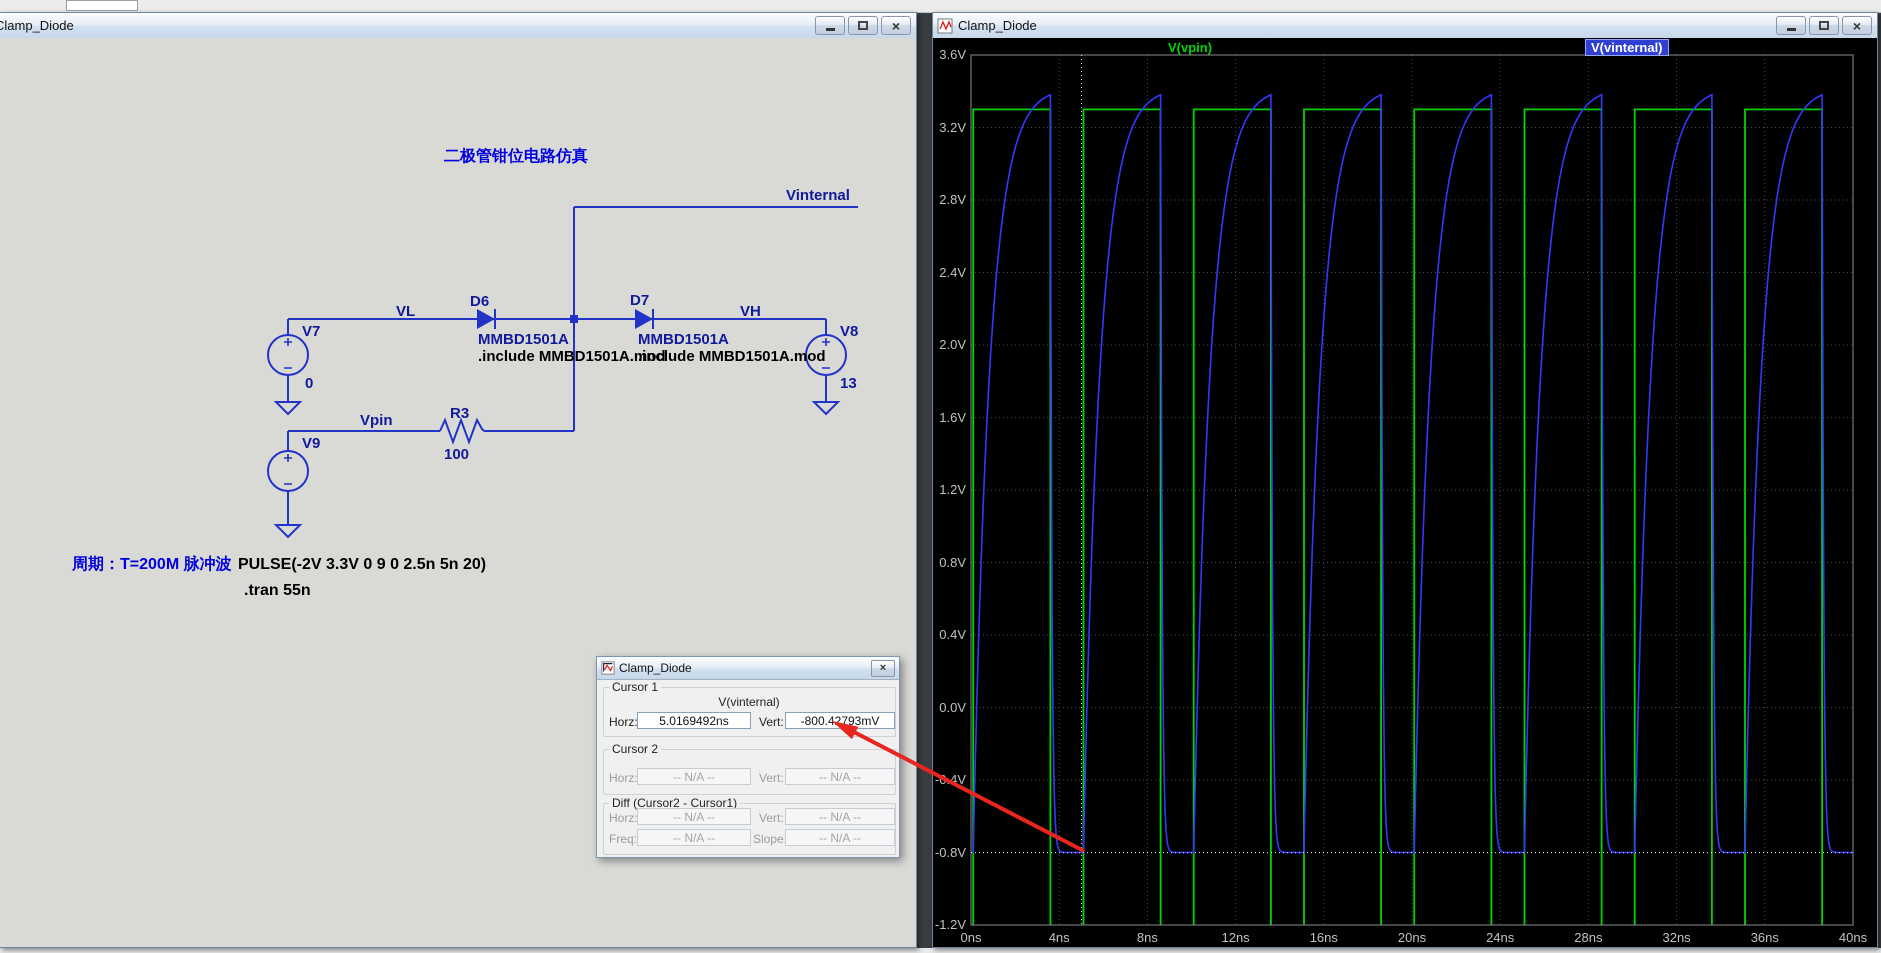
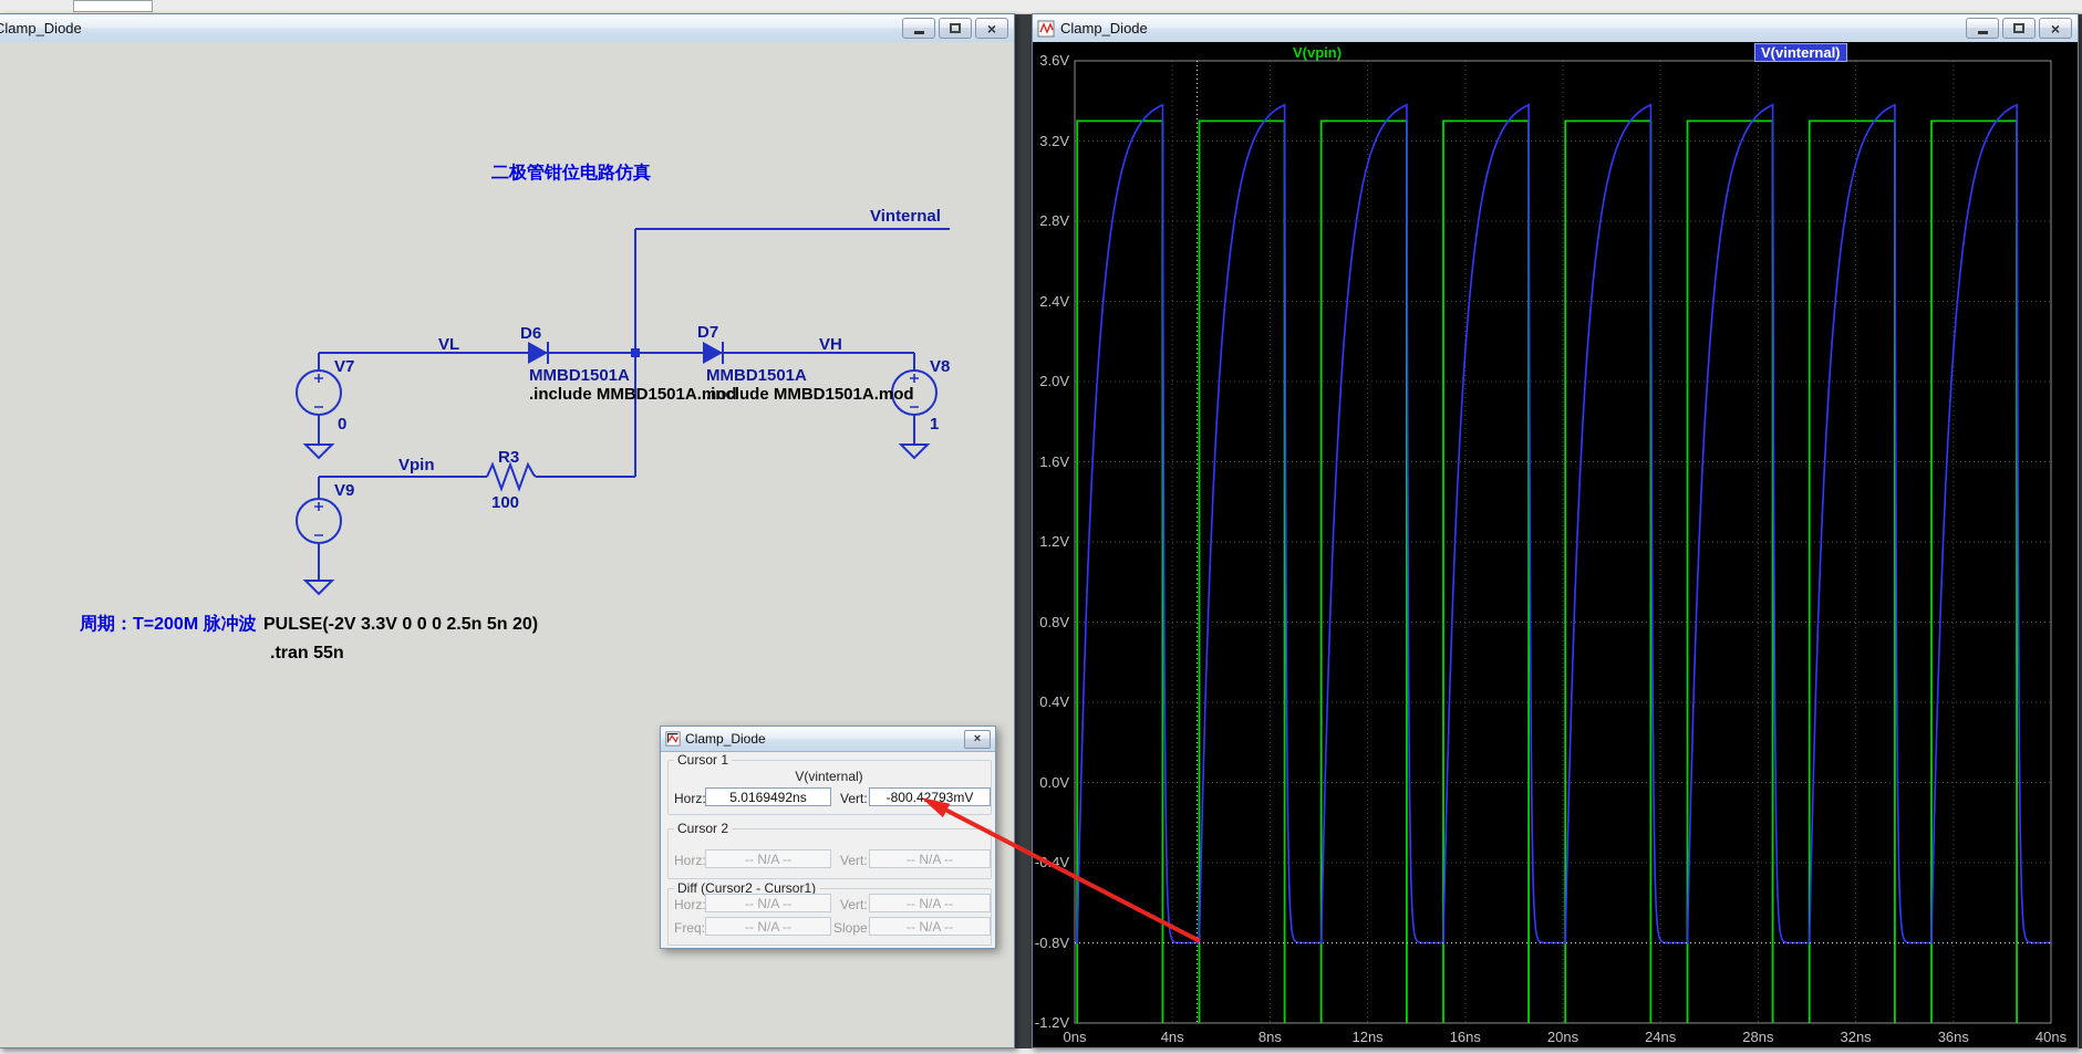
  lamp_Diode
  ×
  二极管钳位电路仿真
  Vinternal
  VL
  D6
  MMBD1501A
  .include MMBD1501A.mod
  D7
  MMBD1501A
  .include MMBD1501A.mod
  VH
  V7
  0
  V8
- 13
+ 1
  V9
  Vpin
  R3
  100
  周期：T=200M 脉冲波
- PULSE(-2V 3.3V 0 9 0 2.5n 5n 20)
+ PULSE(-2V 3.3V 0 0 0 2.5n 5n 20)
  .tran 55n
  Clamp_Diode
  ×
  3.6V
  3.2V
  2.8V
  2.4V
  2.0V
  1.6V
  1.2V
  0.8V
  0.4V
  0.0V
  -0.8V
  -1.2V
  0ns
  4ns
  8ns
  12ns
  16ns
  20ns
  24ns
  28ns
  32ns
  36ns
  40ns
  V(vpin)
  V(vinternal)
  Clamp_Diode
  ×
  Cursor 1
  V(vinternal)
  Horz:
  5.0169492ns
  Vert:
  -800.42793mV
  Cursor 2
  Horz:
  -- N/A --
  Vert:
  -- N/A --
  Diff (Cursor2 - Cursor1)
  Horz:
  -- N/A --
  Vert:
  -- N/A --
  Freq:
  -- N/A --
  Slope
  -- N/A --
